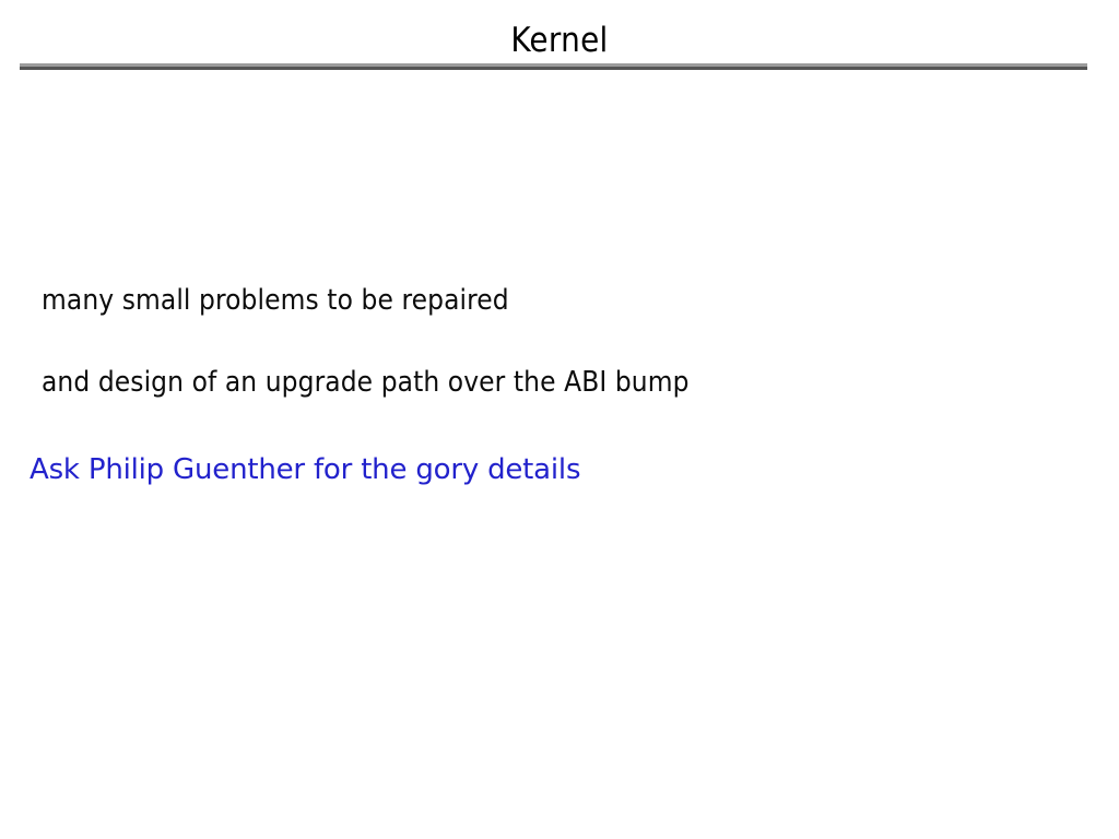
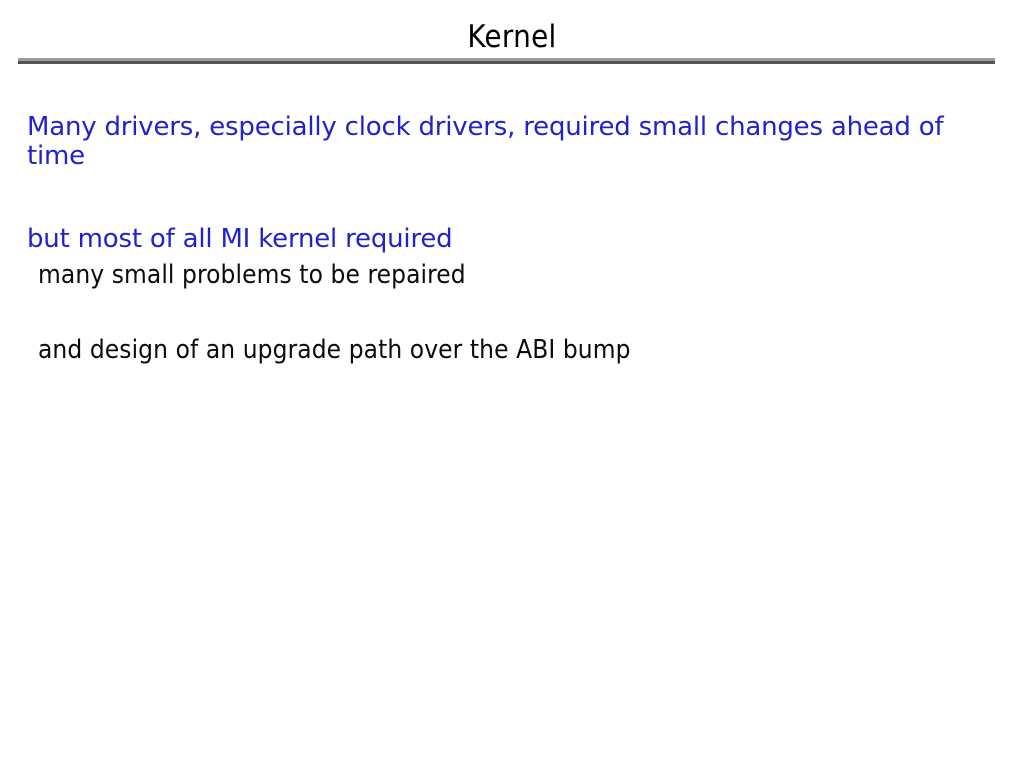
  Kernel
+ Many drivers, especially clock drivers, required small changes ahead of time
+ but most of all MI kernel required
  many small problems to be repaired
  and design of an upgrade path over the ABI bump
- Ask Philip Guenther for the gory details
